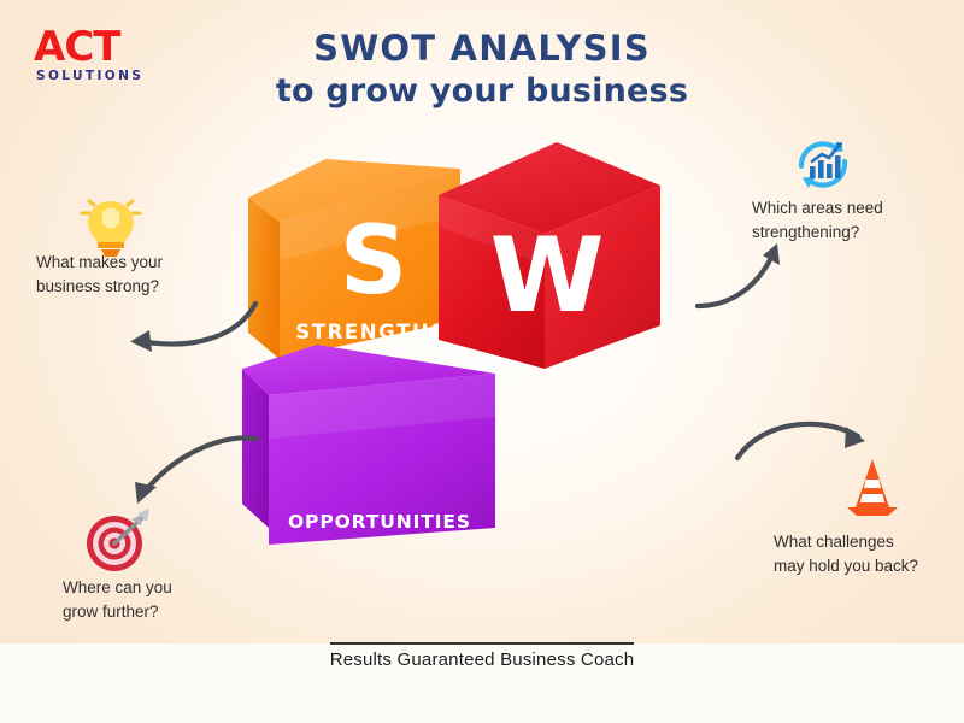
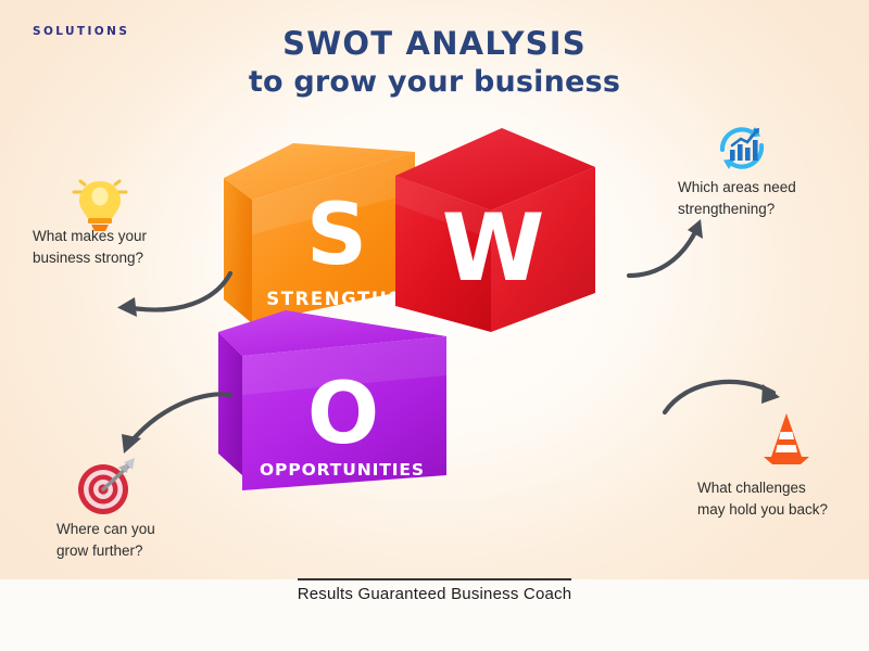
- ACT
  SOLUTIONS
  SWOT ANALYSIS
  to grow your business
  S
  STRENGTH
  W
+ O
  OPPORTUNITIES
  What makes your
  business strong?
  Which areas need
  strengthening?
  Where can you
  grow further?
  What challenges
  may hold you back?
  Results Guaranteed Business Coach
